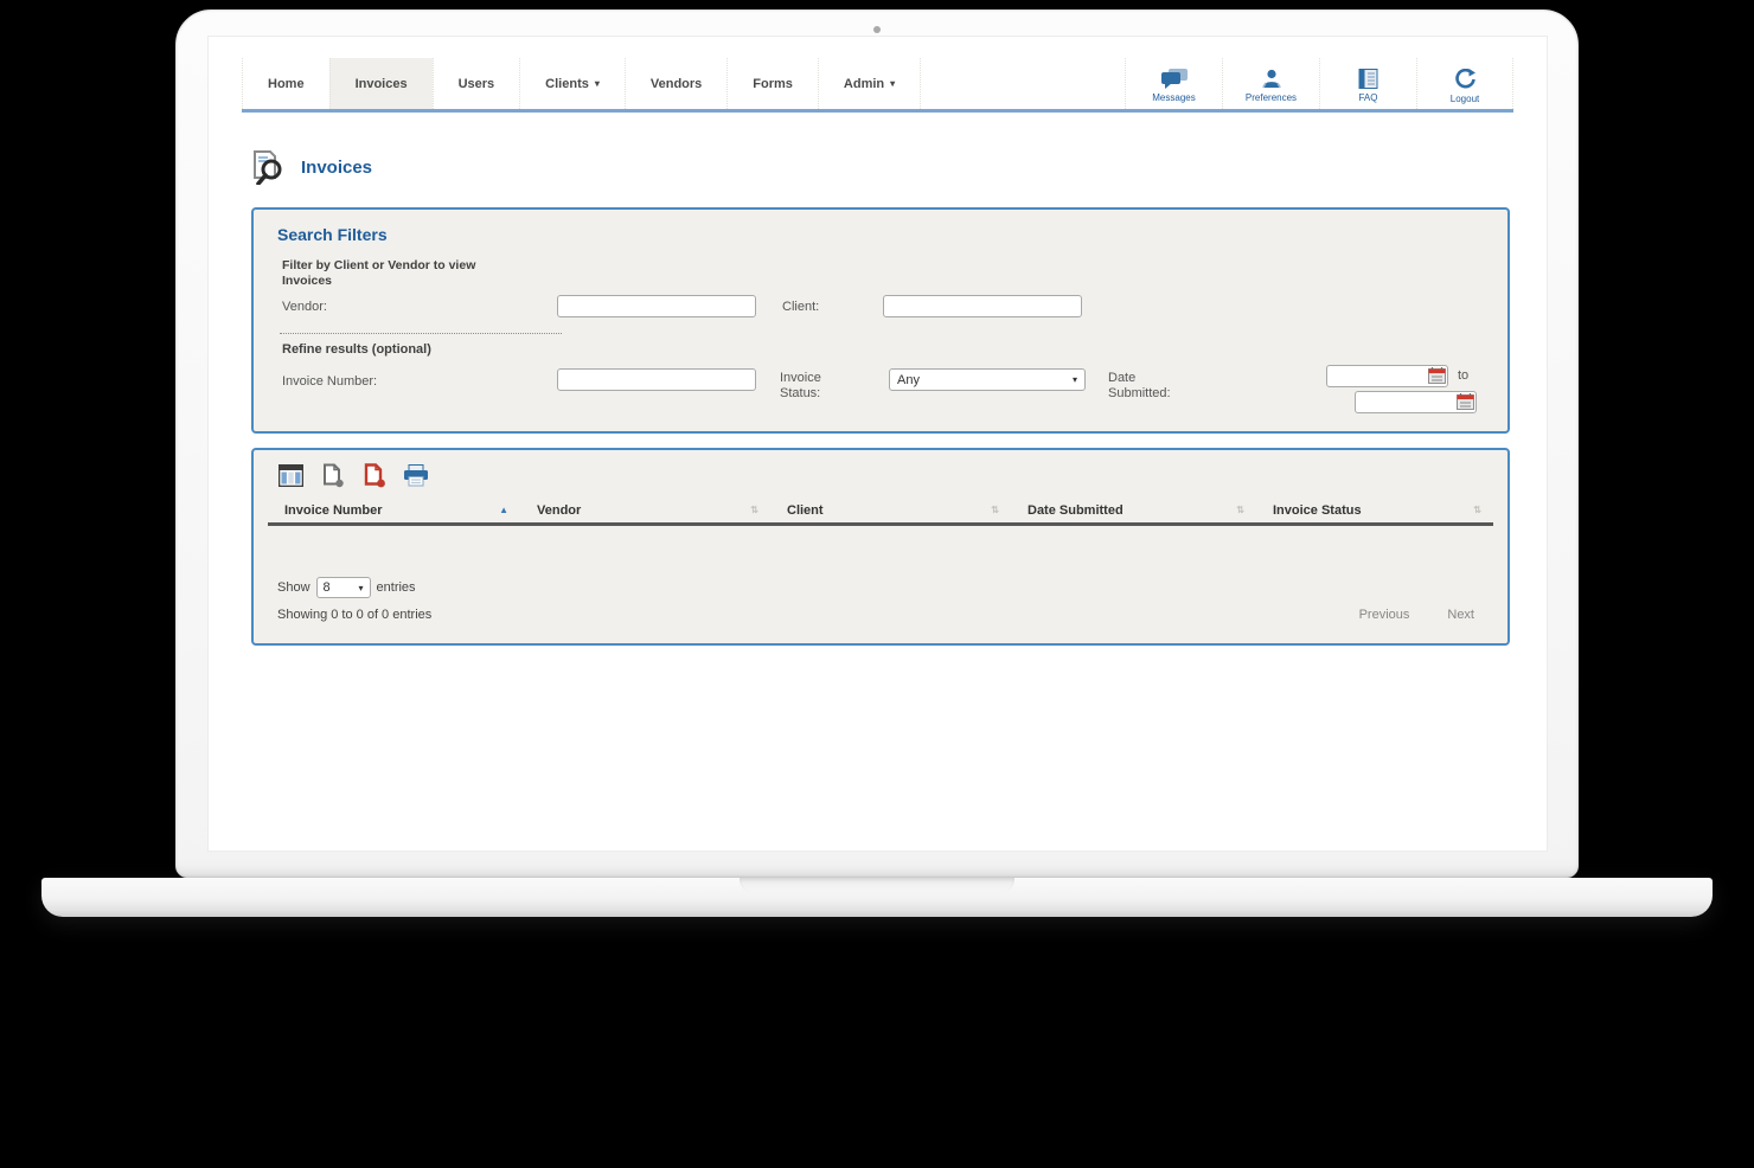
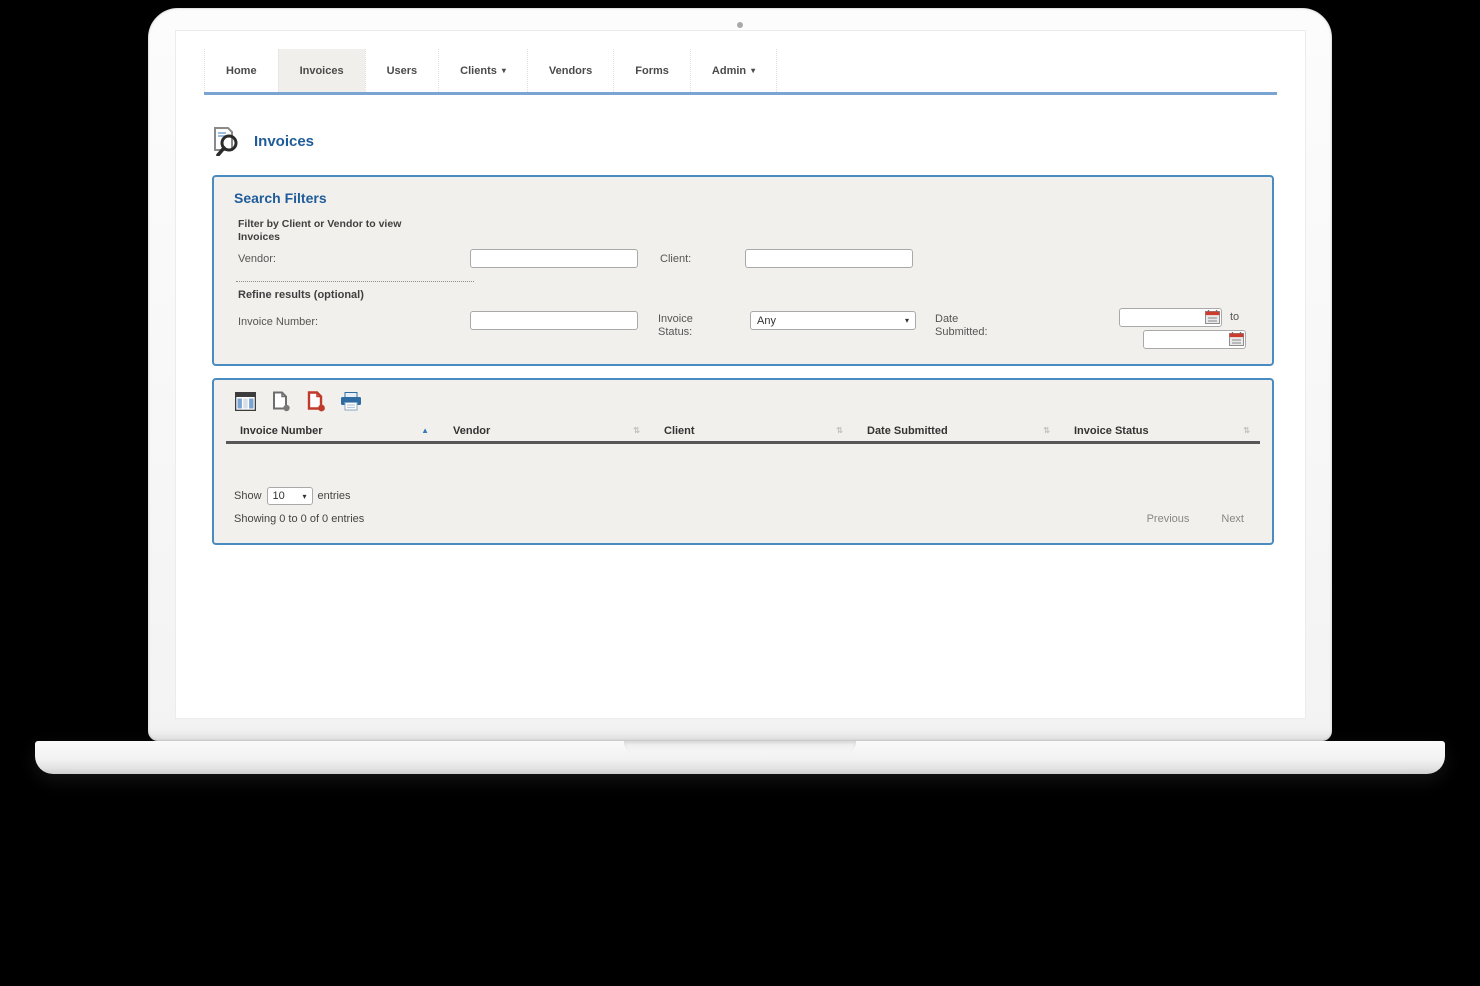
  Home
  Invoices
  Users
  Clients
  ▾
  Vendors
  Forms
  Admin
  ▾
- Messages
- Preferences
- FAQ
- Logout
  Invoices
  Search Filters
  Filter by Client or Vendor to view Invoices
  Vendor:
  Client:
  Refine results (optional)
  Invoice Number:
  Invoice Status:
  Any
  ▾
  Date Submitted:
  to
  Invoice Number
  ▲
  Vendor
  ⇅
  Client
  ⇅
  Date Submitted
  ⇅
  Invoice Status
  ⇅
  Show
- 8
+ 10
  ▾
  entries
  Showing 0 to 0 of 0 entries
  Previous
  Next
